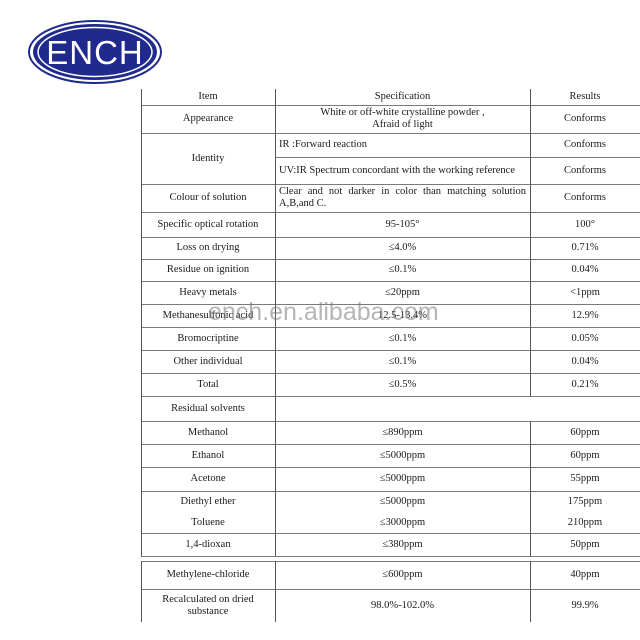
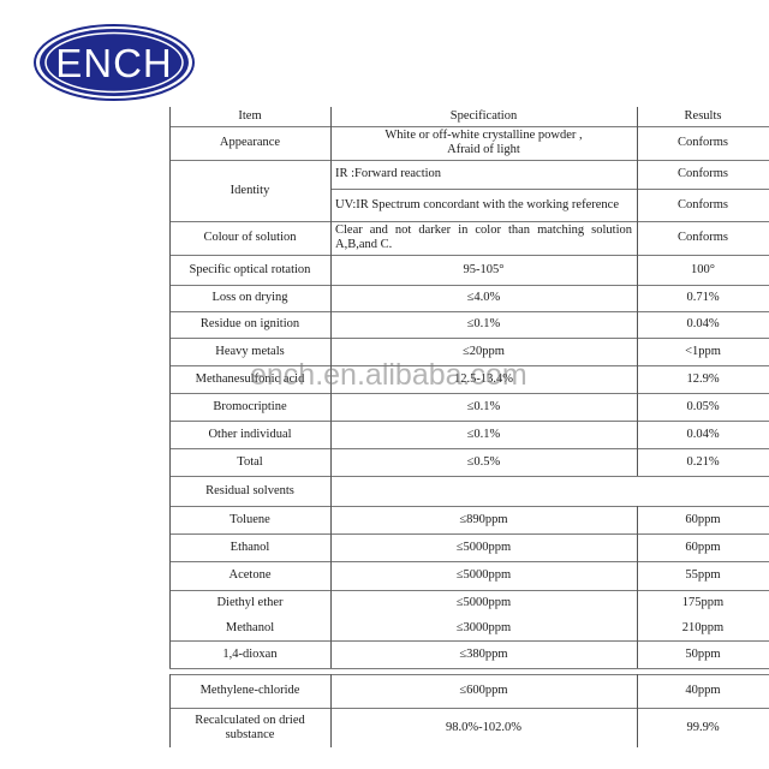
  ENCH
  ench.en.alibaba.com
  Item
  Specification
  Results
  Appearance
  White or off-white crystalline powder ,
  Afraid of light
  Conforms
  Identity
  IR :Forward reaction
  Conforms
  UV:IR Spectrum concordant with the working reference
  Conforms
  Colour of solution
  Clear and not darker in color than matching solution A,B,and C.
  Conforms
  Specific optical rotation
  95-105°
  100°
  Loss on drying
  ≤4.0%
  0.71%
  Residue on ignition
  ≤0.1%
  0.04%
  Heavy metals
  ≤20ppm
  <1ppm
  Methanesulfonic acid
  12.5-13.4%
  12.9%
  Bromocriptine
  ≤0.1%
  0.05%
  Other individual
  ≤0.1%
  0.04%
  Total
  ≤0.5%
  0.21%
  Residual solvents
- Methanol
+ Toluene
  ≤890ppm
  60ppm
  Ethanol
  ≤5000ppm
  60ppm
  Acetone
  ≤5000ppm
  55ppm
  Diethyl ether
  ≤5000ppm
  175ppm
- Toluene
+ Methanol
  ≤3000ppm
  210ppm
  1,4-dioxan
  ≤380ppm
  50ppm
  Methylene-chloride
  ≤600ppm
  40ppm
  Recalculated on dried substance
  98.0%-102.0%
  99.9%
